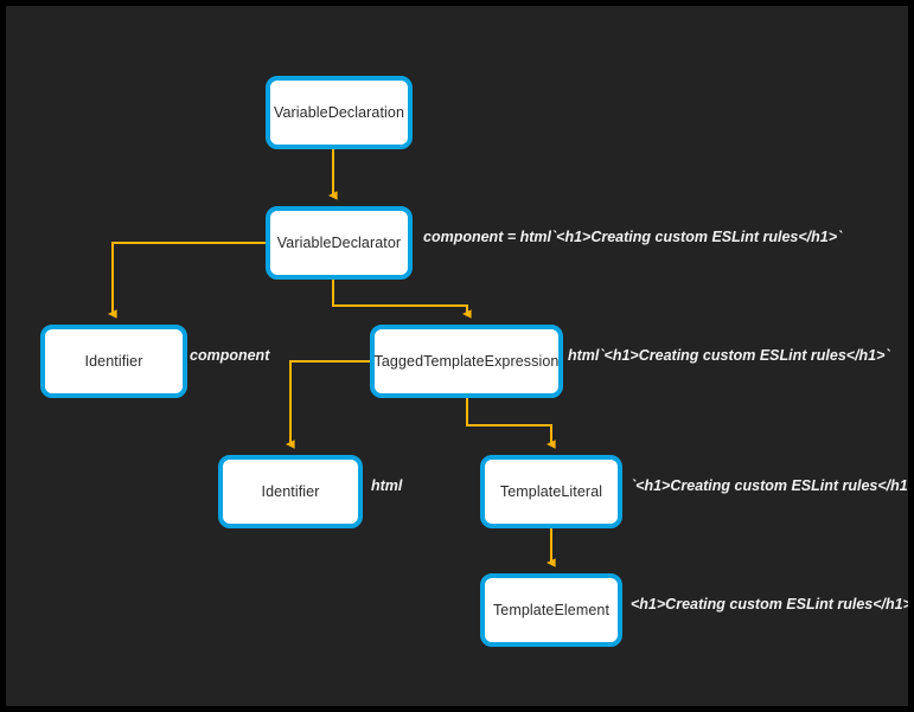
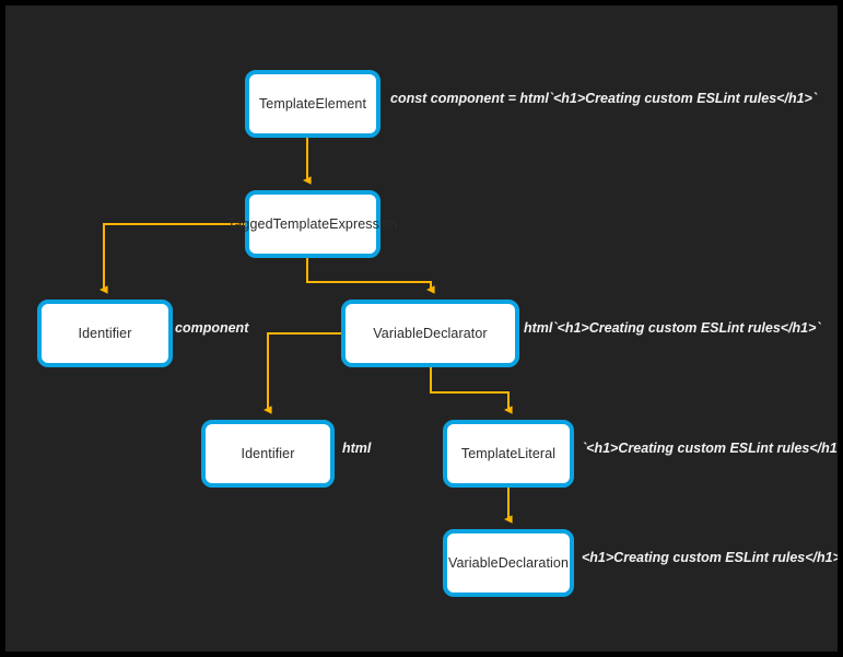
- VariableDeclaration
+ TemplateElement
+ const component = html`<h1>Creating custom ESLint rules</h1>`
- VariableDeclarator
+ TaggedTemplateExpression
- component = html`<h1>Creating custom ESLint rules</h1>`
  Identifier
  component
- TaggedTemplateExpression
+ VariableDeclarator
  html`<h1>Creating custom ESLint rules</h1>`
  Identifier
  html
  TemplateLiteral
  `<h1>Creating custom ESLint rules</h1
- TemplateElement
+ VariableDeclaration
  <h1>Creating custom ESLint rules</h1>
